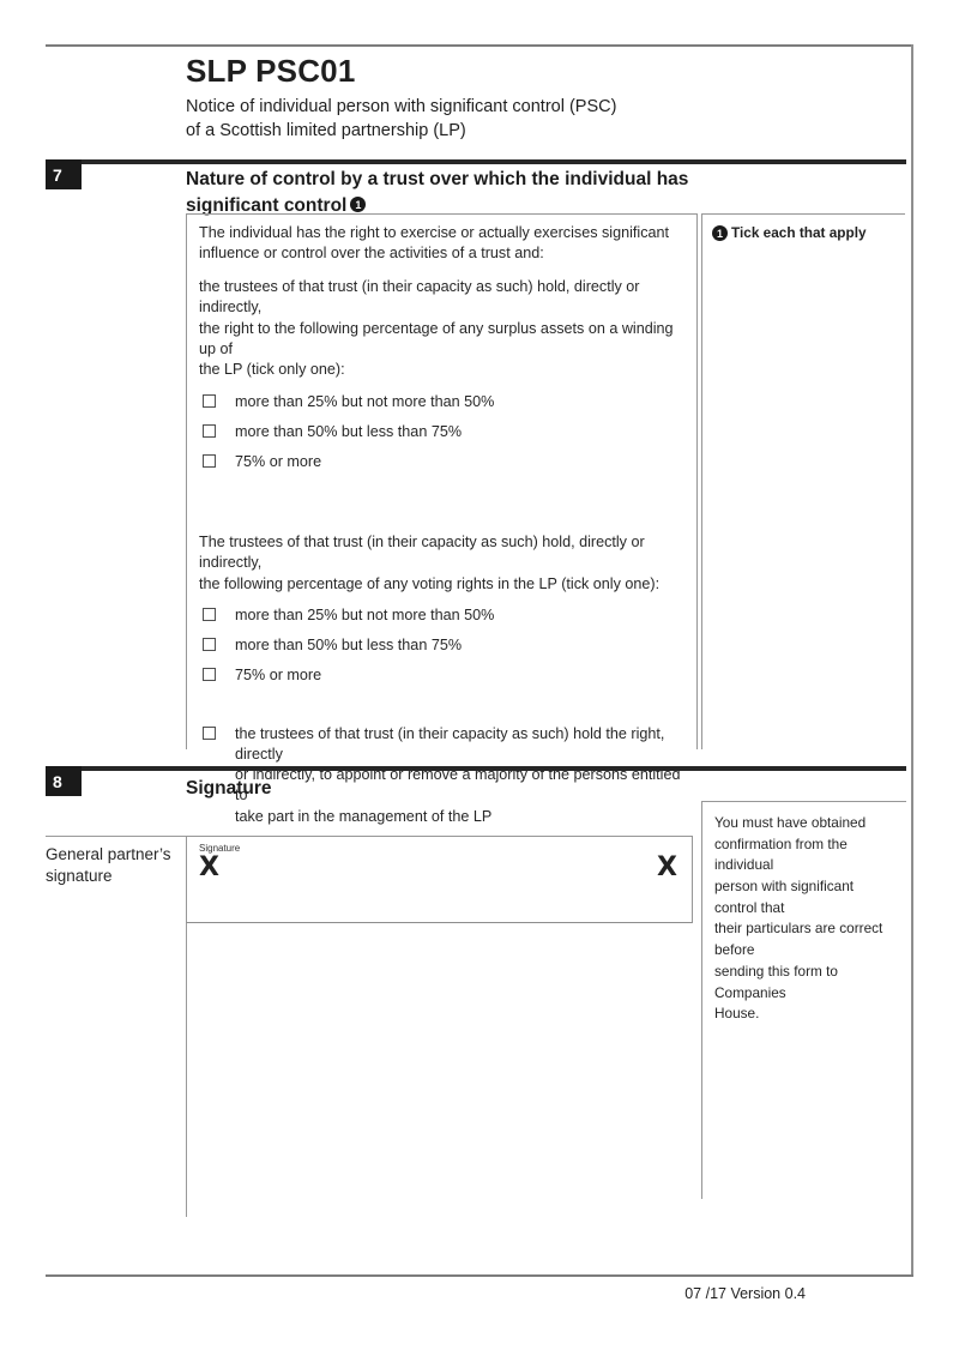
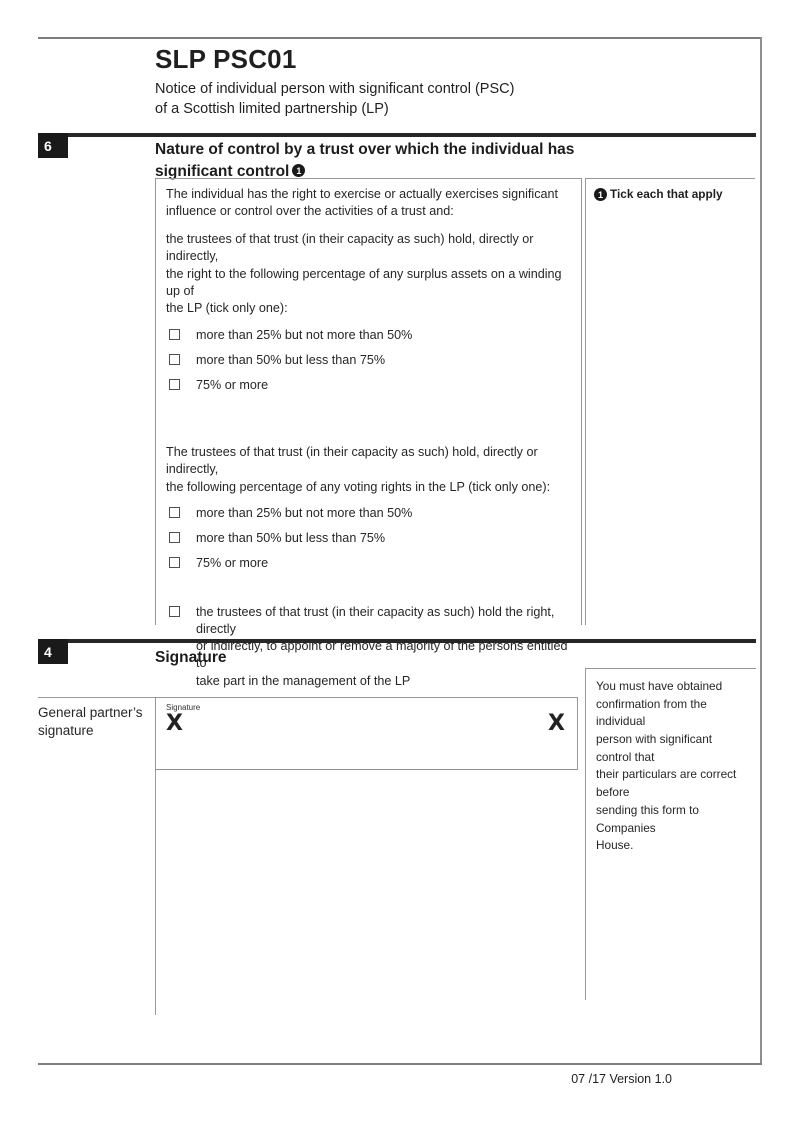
  SLP PSC01
  Notice of individual person with significant control (PSC)
  of a Scottish limited partnership (LP)
- 7
+ 6
  Nature of control by a trust over which the individual has
  significant control
  1
  The individual has the right to exercise or actually exercises significant
  influence or control over the activities of a trust and:
  the trustees of that trust (in their capacity as such) hold, directly or indirectly,
  the right to the following percentage of any surplus assets on a winding up of
  the LP (tick only one):
  more than 25% but not more than 50%
  more than 50% but less than 75%
  75% or more
  The trustees of that trust (in their capacity as such) hold, directly or indirectly,
  the following percentage of any voting rights in the LP (tick only one):
  more than 25% but not more than 50%
  more than 50% but less than 75%
  75% or more
  the trustees of that trust (in their capacity as such) hold the right, directly
  or indirectly, to appoint or remove a majority of the persons entitled to
  take part in the management of the LP
  1
  Tick each that apply
- 8
+ 4
  Signature
  General partner’s
  signature
  Signature
  X
  X
  You must have obtained
  confirmation from the individual
  person with significant control that
  their particulars are correct before
  sending this form to Companies
  House.
- 07 /17 Version 0.4
+ 07 /17 Version 1.0
